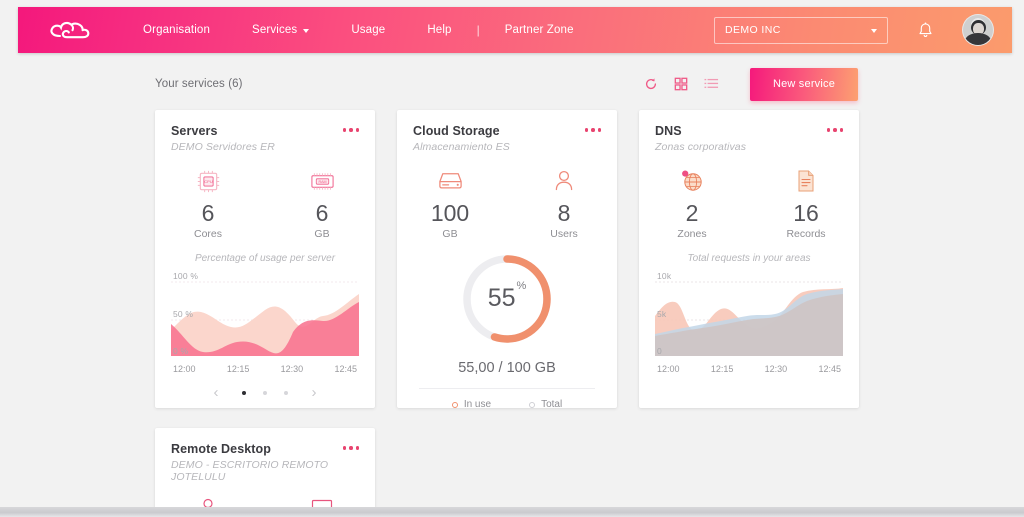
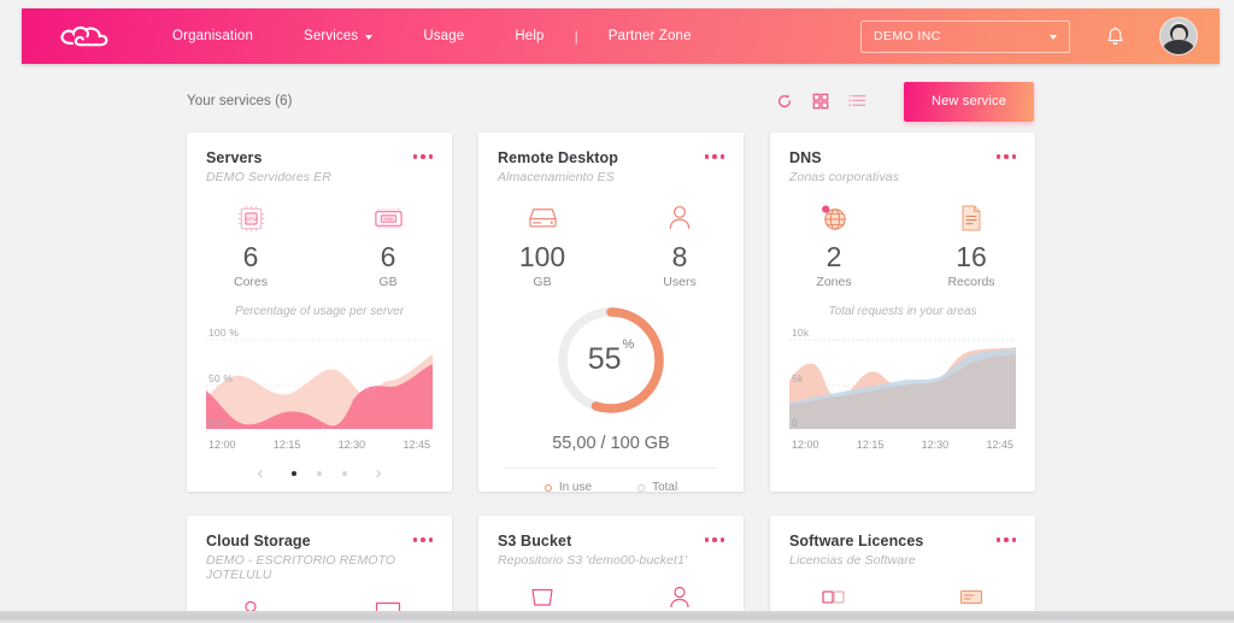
  Organisation
  Services
  Usage
  Help
  |
  Partner Zone
  DEMO INC
  Your services (6)
  New service
  Servers
  DEMO Servidores ER
  6
  Cores
  6
  GB
  Percentage of usage per server
  100 %
  50 %
  0 %
  12:00
  12:15
  12:30
  12:45
  ‹
  ›
- Cloud Storage
+ Remote Desktop
  Almacenamiento ES
  100
  GB
  8
  Users
  55%
  55,00 / 100 GB
  In use
  Total
  DNS
  Zonas corporativas
  2
  Zones
  16
  Records
  Total requests in your areas
  10k
  5k
  0
  12:00
  12:15
  12:30
  12:45
- Remote Desktop
+ Cloud Storage
  DEMO - ESCRITORIO REMOTO JOTELULU
+ S3 Bucket
+ Repositorio S3 'demo00-bucket1'
+ Software Licences
+ Licencias de Software
